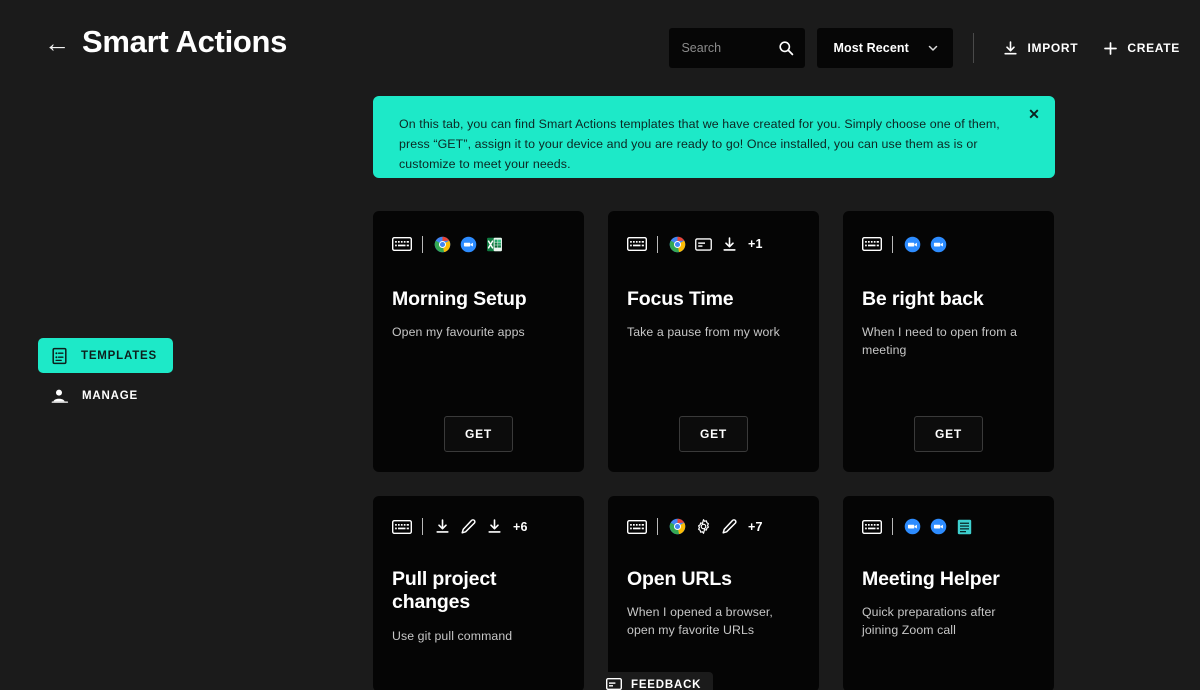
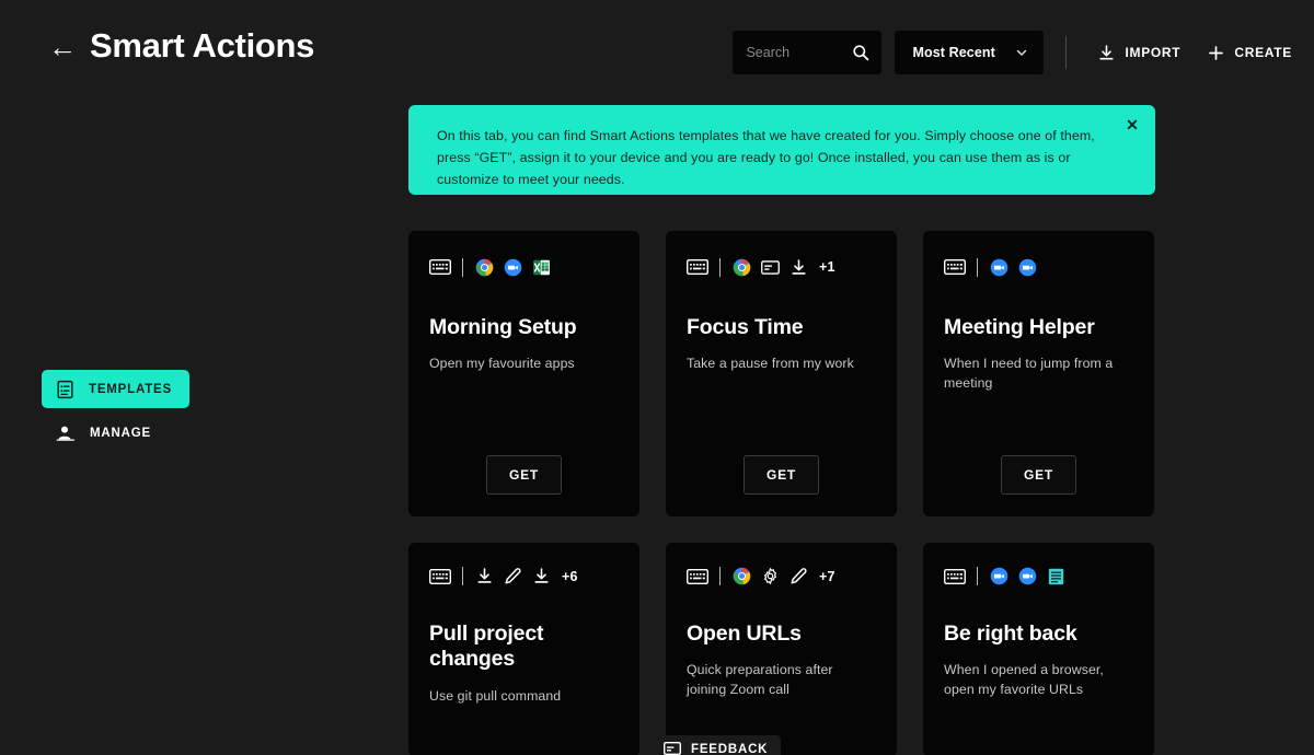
  ←
  Smart Actions
  Search
  Most Recent
  IMPORT
  CREATE
  TEMPLATES
  MANAGE
  On this tab, you can find Smart Actions templates that we have created for you. Simply choose one of them, press “GET”, assign it to your device and you are ready to go! Once installed, you can use them as is or customize to meet your needs.
  ✕
  Morning Setup
  Open my favourite apps
  GET
  +1
  Focus Time
  Take a pause from my work
  GET
- Be right back
+ Meeting Helper
- When I need to open from a meeting
+ When I need to jump from a meeting
  GET
  +6
  Pull project changes
  Use git pull command
  +7
  Open URLs
- When I opened a browser, open my favorite URLs
+ Quick preparations after joining Zoom call
- Meeting Helper
+ Be right back
- Quick preparations after joining Zoom call
+ When I opened a browser, open my favorite URLs
  FEEDBACK
